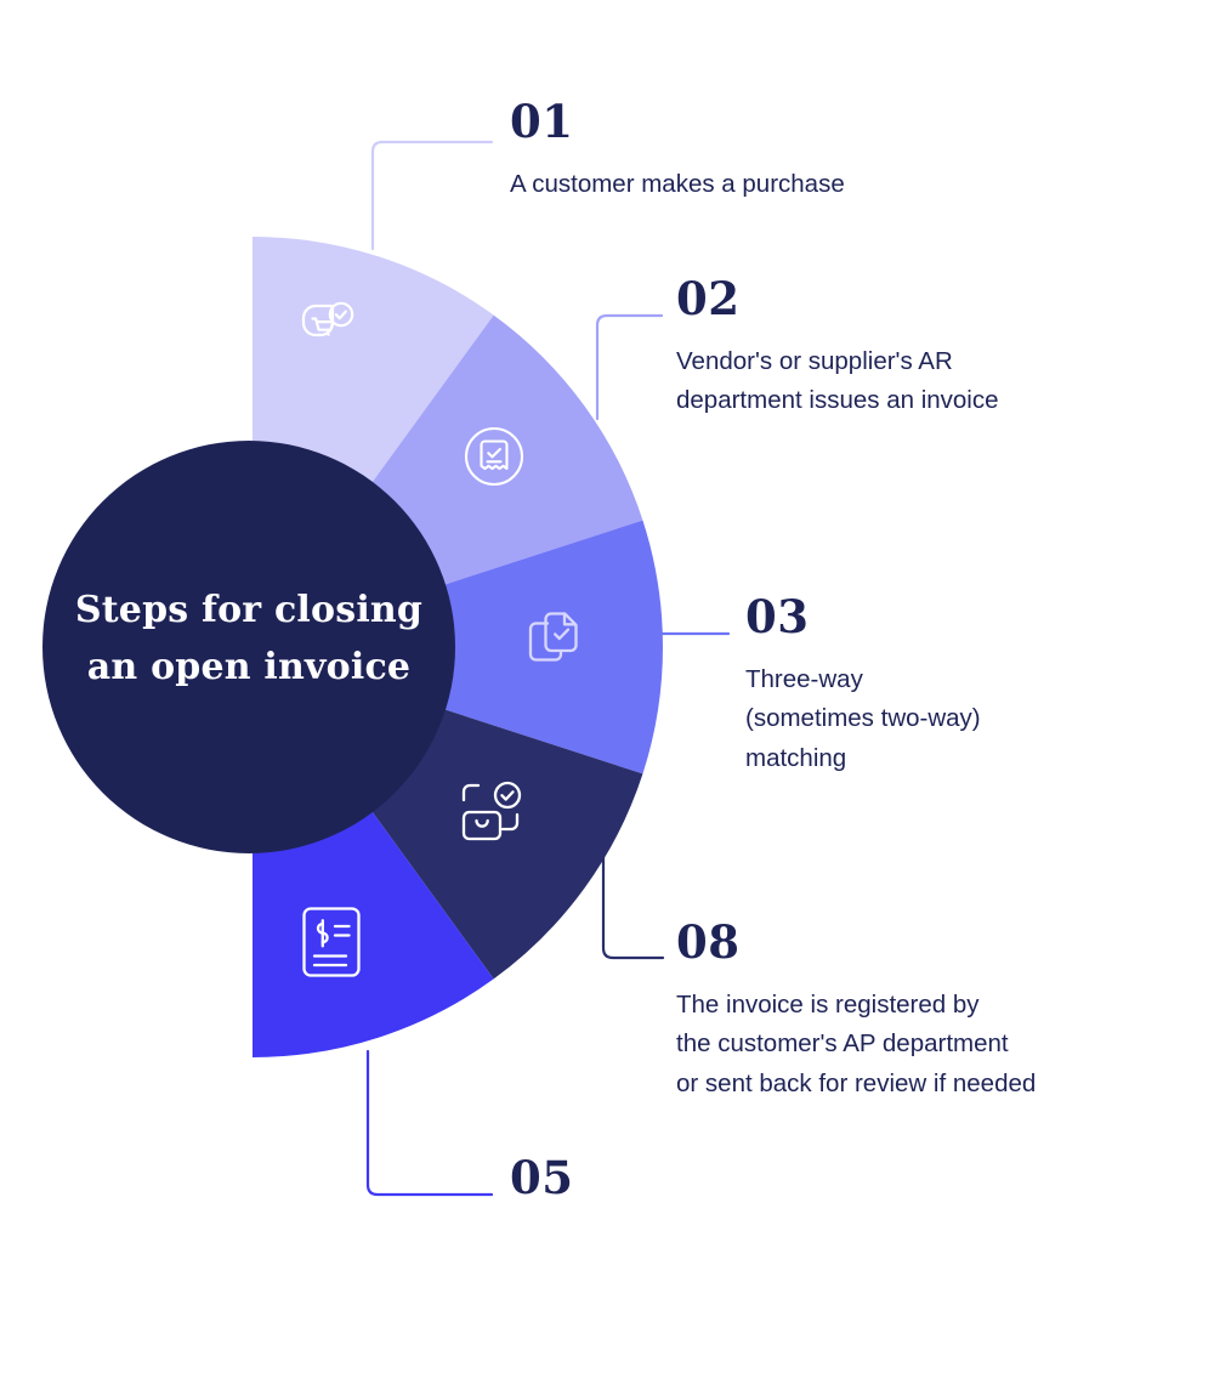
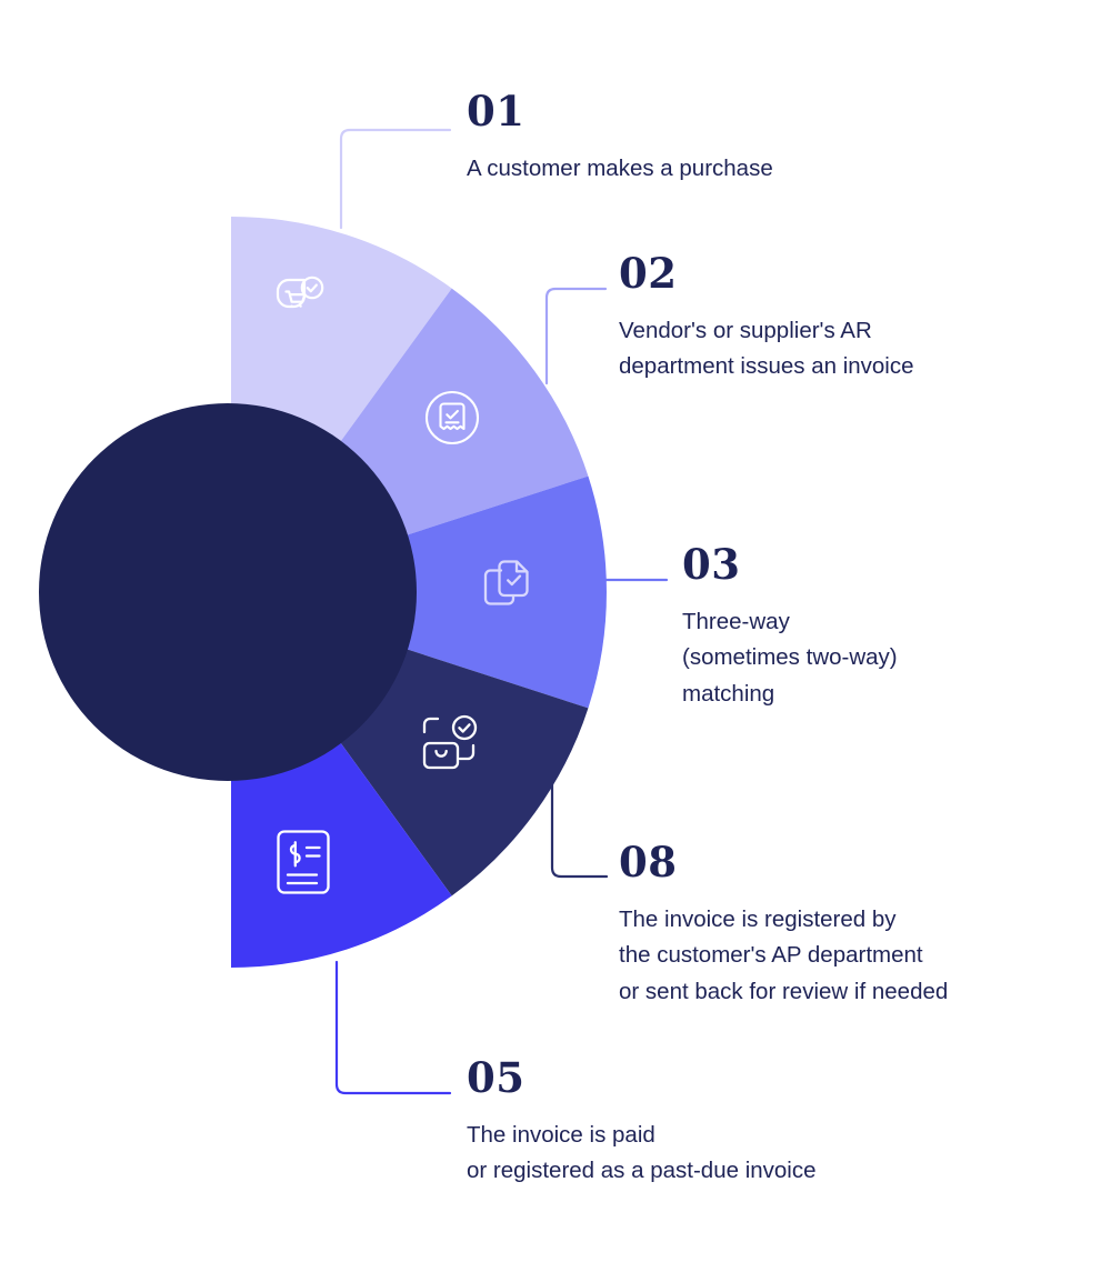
- Steps for closing
- an open invoice
  01
  A customer makes a purchase
  02
  Vendor's or supplier's AR
  department issues an invoice
  03
  Three-way
  (sometimes two-way)
  matching
  08
  The invoice is registered by
  the customer's AP department
  or sent back for review if needed
  05
+ The invoice is paid
+ or registered as a past-due invoice
